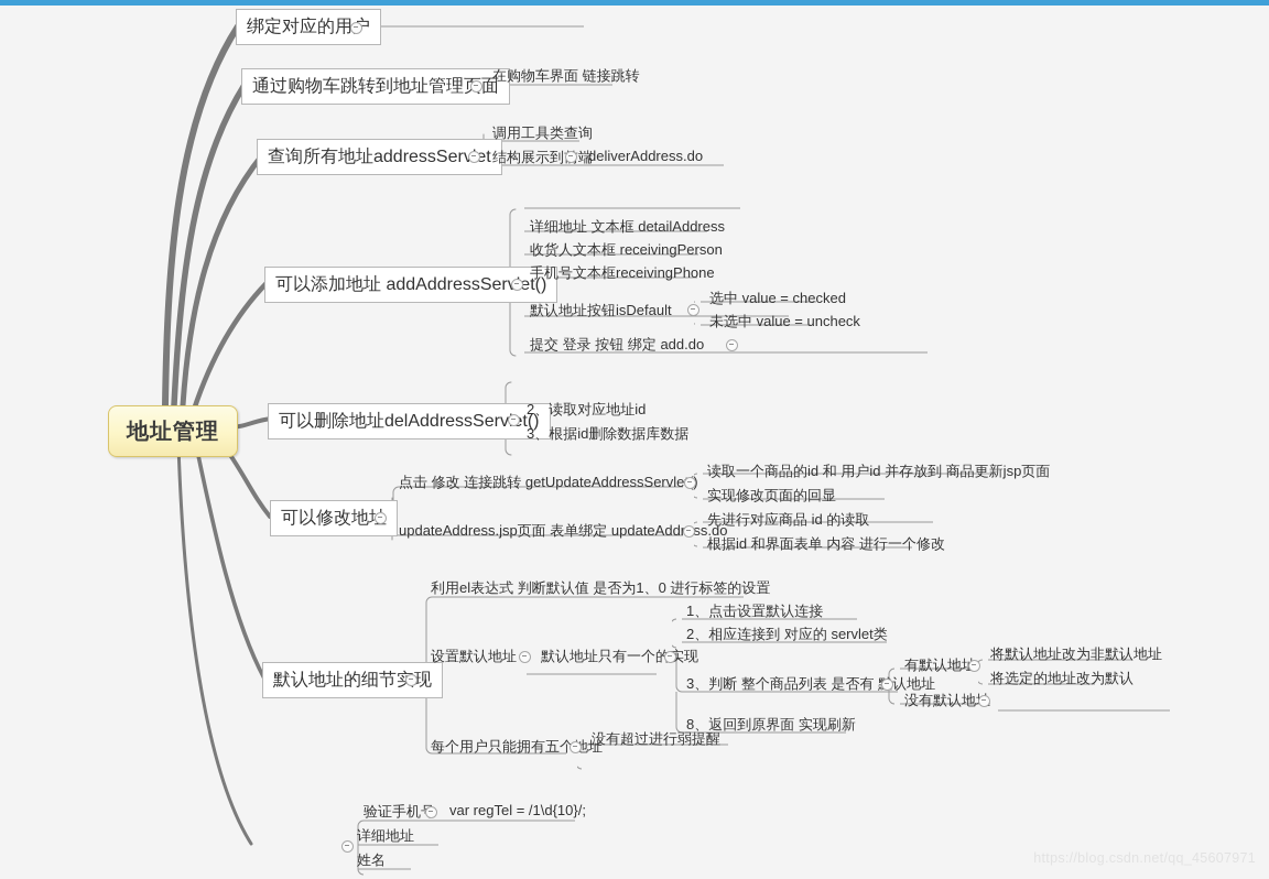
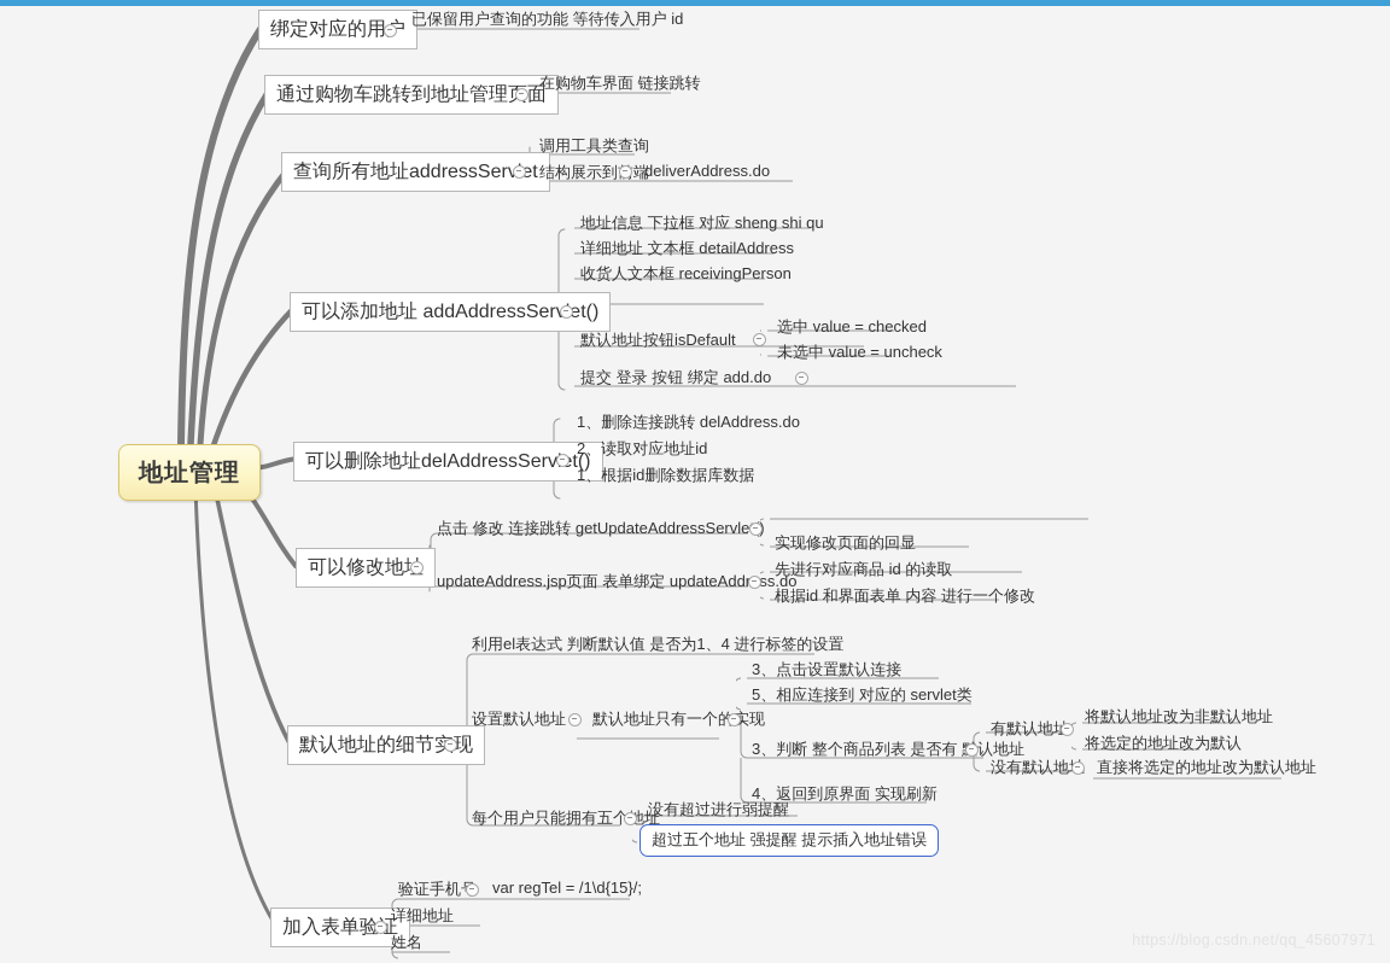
  地址管理
  绑定对应的用
+ 已保留用户查询的功能 等待传入用户 id
  通过购物车跳转到地址管理面
  在购物车界面 链接跳转
  查询所有地址addressSeret
  调用工具类查询
  结构展示到端
  deliverAddress.do
  可以添加地址 addAddressSeret()
+ 地址信息 下拉框 对应 sheng shi qu
  详细地址 文本框 detailAddress
  收货人文本框 receivingPerson
- 手机号文本框receivingPhone
  默认地址按钮isDefault
  选中 value = checked
  未选中 value = uncheck
  提交 登录 按钮 绑定 add.do
  可以删除地址delAddressServt()
+ 1、删除连接跳转 delAddress.do
  2、读取对应地址id
- 3、根据id删除数据库数据
+ 1、根据id删除数据库数据
  可以修改地
  点击 修改 连接跳转 getUpdateAddressServle
- 读取一个商品的id 和 用户id 并存放到 商品更新jsp页面
  实现修改页面的回显
  updateAddress.jsp页面 表单绑定 updateAddss.do
  先进行对应商品 id 的读取
  根据id 和界面表单 内容 进行一个修改
  默认地址的细节现
- 利用el表达式 判断默认值 是否为1、0 进行标签的设置
+ 利用el表达式 判断默认值 是否为1、4 进行标签的设置
  设置默认地址
  默认地址只有一个的实现
- 1、点击设置默认连接
+ 3、点击设置默认连接
- 2、相应连接到 对应的 servlet类
+ 5、相应连接到 对应的 servlet类
  3、判断 整个商品列表 是否有认地址
- 8、返回到原界面 实现刷新
+ 4、返回到原界面 实现刷新
  有默认地
  将默认地址改为非默认地址
  将选定的地址改为默认
  没有默认地
+ 直接将选定的地址改为默认地址
  每个用户只能拥有五个址
  没有超过进行弱提醒
+ 超过五个地址 强提醒 提示插入地址错误
+ 加入表单验证
  验证手机
- var regTel = /1\d{10}/;
+ var regTel = /1\d{15}/;
  详细地址
  姓名
